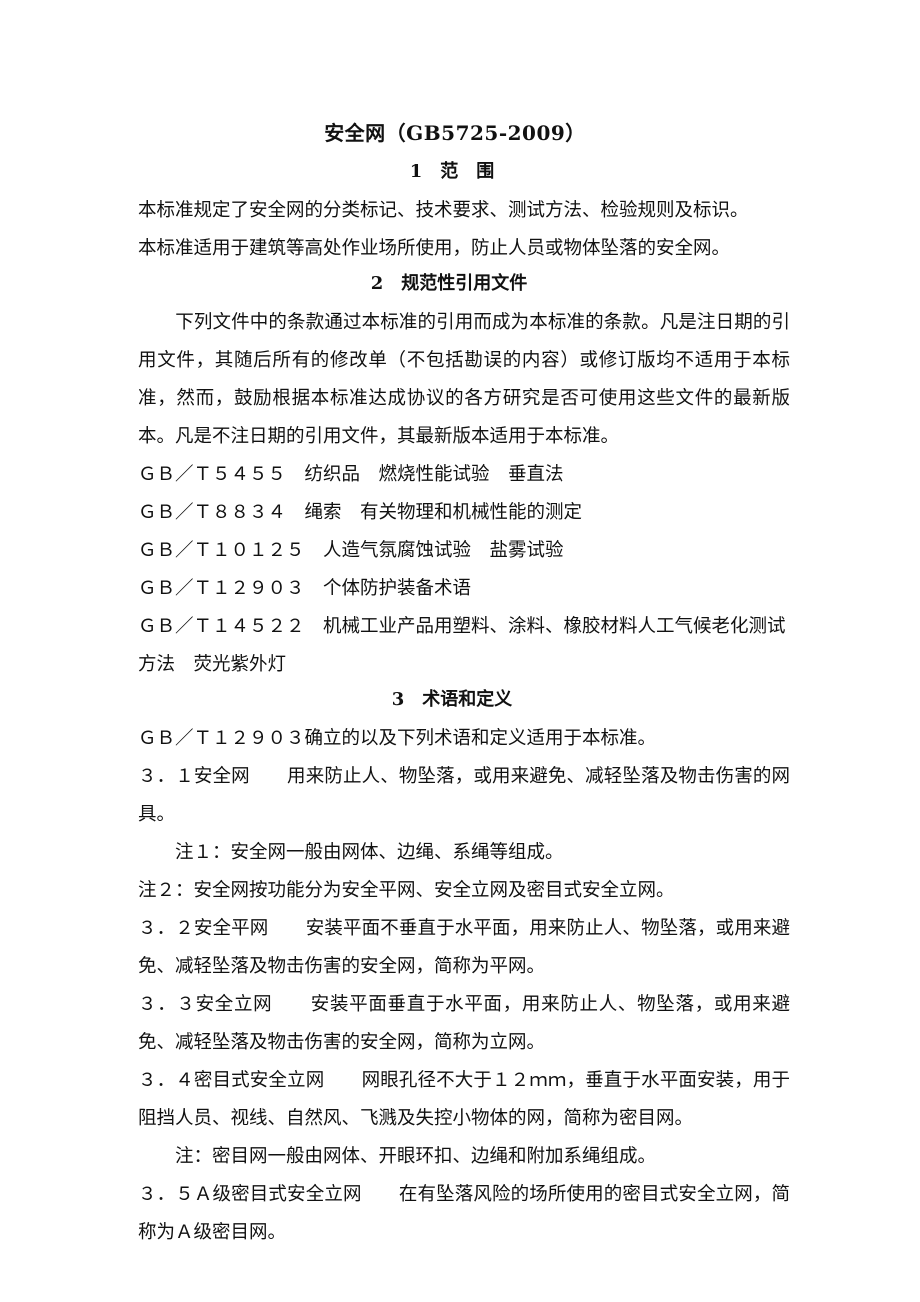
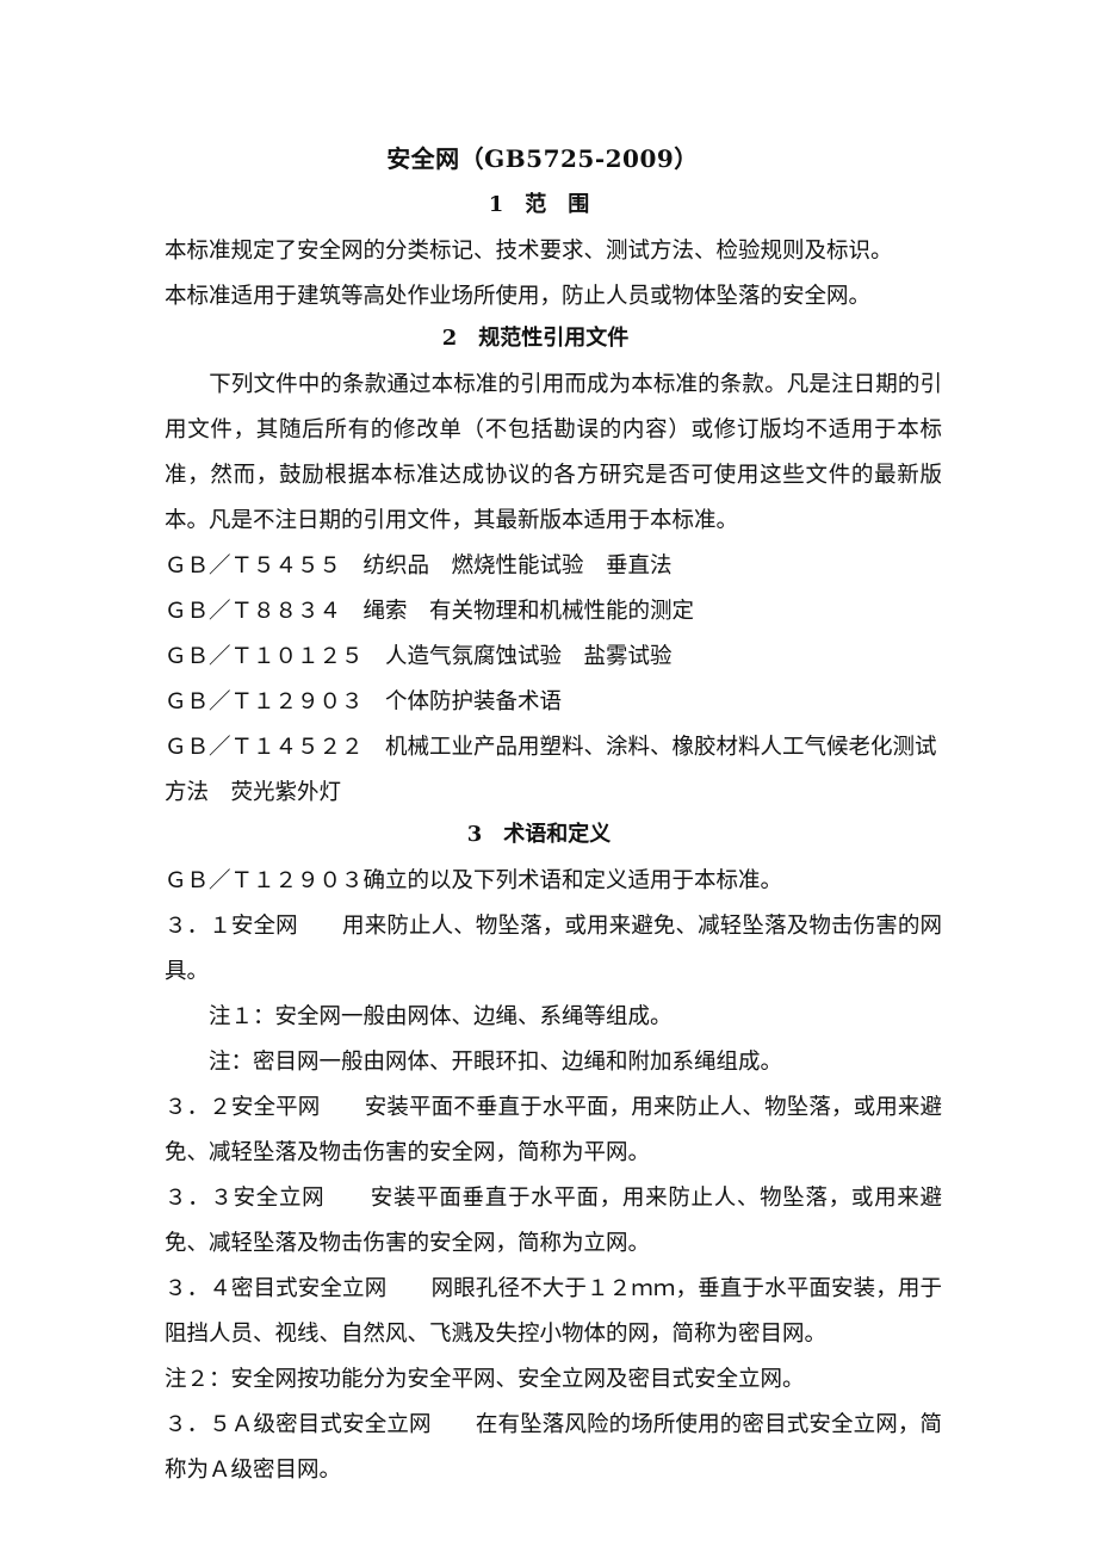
  安全网（GB5725-2009）
  1 范 围
  本标准规定了安全网的分类标记、技术要求、测试方法、检验规则及标识。
  本标准适用于建筑等高处作业场所使用，防止人员或物体坠落的安全网。
  2 规范性引用文件
  下列文件中的条款通过本标准的引用而成为本标准的条款。凡是注日期的引用文件，其随后所有的修改单（不包括勘误的内容）或修订版均不适用于本标准，然而，鼓励根据本标准达成协议的各方研究是否可使用这些文件的最新版本。凡是不注日期的引用文件，其最新版本适用于本标准。
  ＧＢ／Ｔ５４５５ 纺织品 燃烧性能试验 垂直法
  ＧＢ／Ｔ８８３４ 绳索 有关物理和机械性能的测定
  ＧＢ／Ｔ１０１２５ 人造气氛腐蚀试验 盐雾试验
  ＧＢ／Ｔ１２９０３ 个体防护装备术语
  ＧＢ／Ｔ１４５２２ 机械工业产品用塑料、涂料、橡胶材料人工气候老化测试方法 荧光紫外灯
  3 术语和定义
  ＧＢ／Ｔ１２９０３确立的以及下列术语和定义适用于本标准。
  ３．１安全网 用来防止人、物坠落，或用来避免、减轻坠落及物击伤害的网具。
  注１：安全网一般由网体、边绳、系绳等组成。
- 注２：安全网按功能分为安全平网、安全立网及密目式安全立网。
+ 注：密目网一般由网体、开眼环扣、边绳和附加系绳组成。
  ３．２安全平网 安装平面不垂直于水平面，用来防止人、物坠落，或用来避免、减轻坠落及物击伤害的安全网，简称为平网。
  ３．３安全立网 安装平面垂直于水平面，用来防止人、物坠落，或用来避免、减轻坠落及物击伤害的安全网，简称为立网。
  ３．４密目式安全立网 网眼孔径不大于１２ｍｍ，垂直于水平面安装，用于阻挡人员、视线、自然风、飞溅及失控小物体的网，简称为密目网。
- 注：密目网一般由网体、开眼环扣、边绳和附加系绳组成。
+ 注２：安全网按功能分为安全平网、安全立网及密目式安全立网。
  ３．５Ａ级密目式安全立网 在有坠落风险的场所使用的密目式安全立网，简称为Ａ级密目网。
